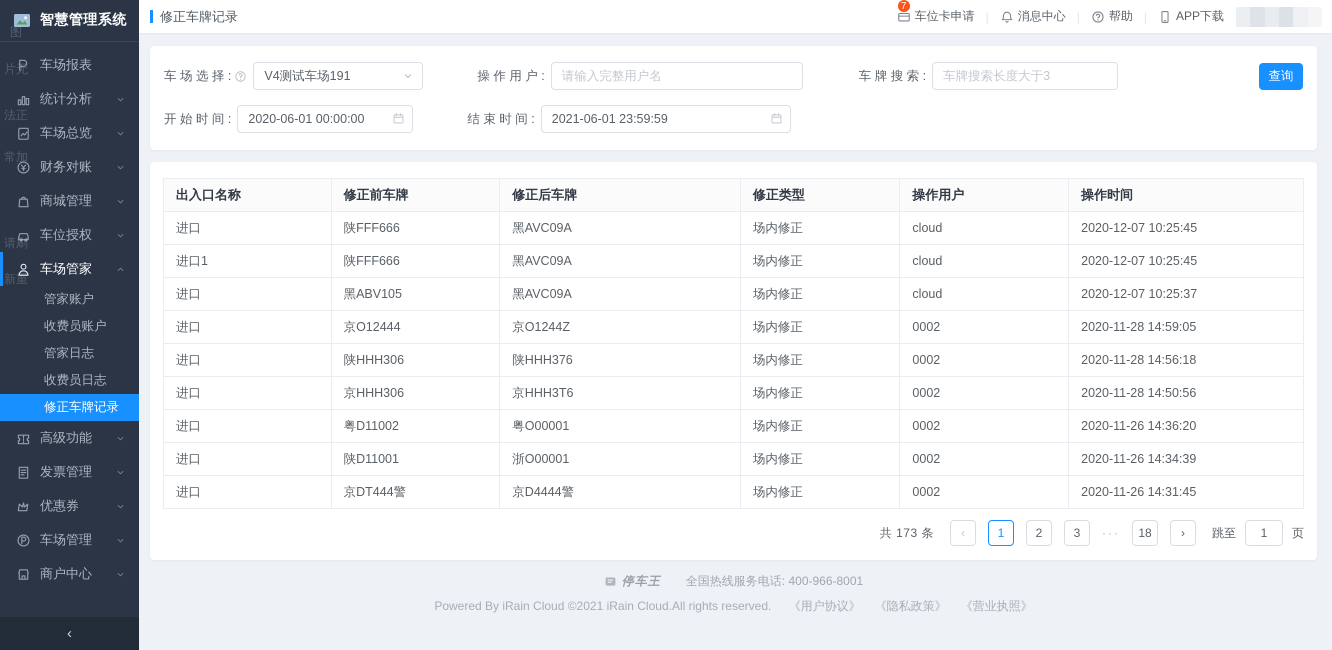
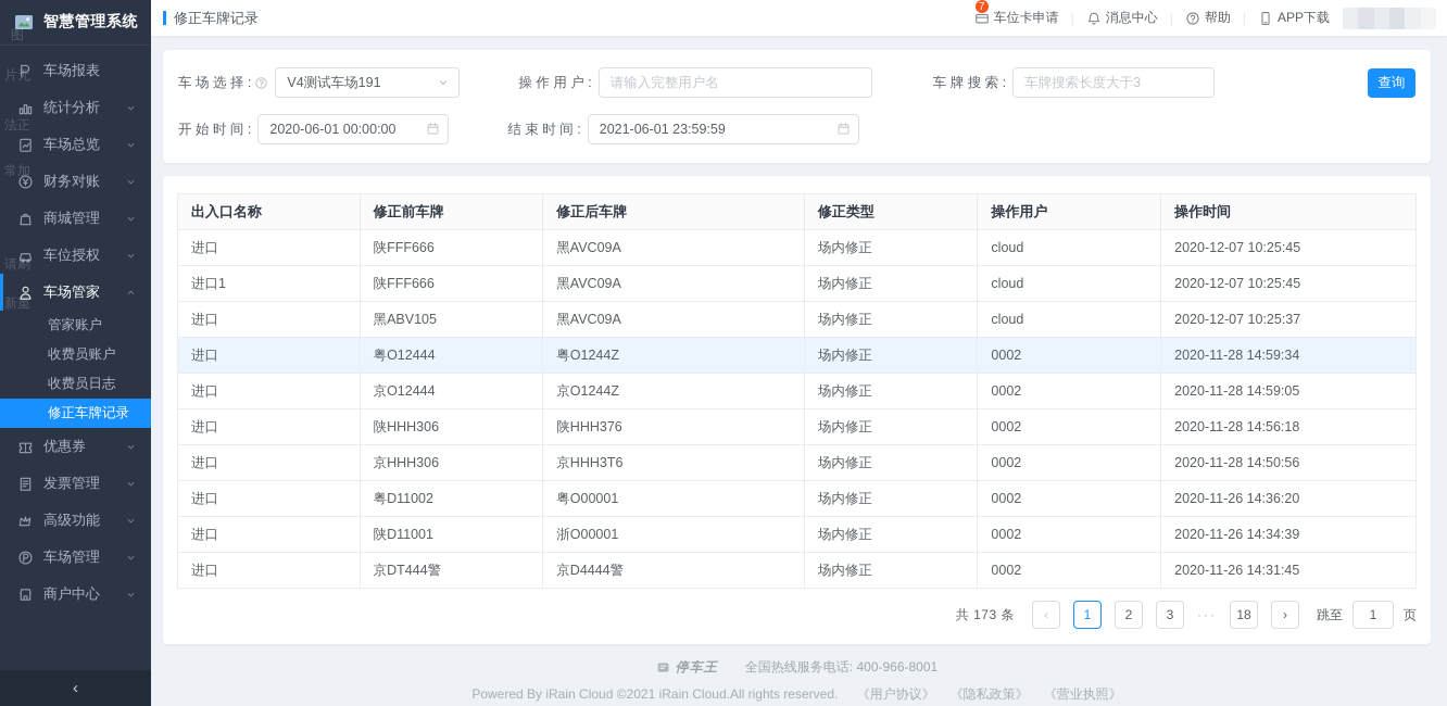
  智慧管理系统
  图
  片无
  法正
  常加
  请刷
  新重
  车场报表
  统计分析
  车场总览
  财务对账
  商城管理
  车位授权
  车场管家
  管家账户
  收费员账户
- 管家日志
  收费员日志
  修正车牌记录
- 高级功能
+ 优惠券
  发票管理
- 优惠券
+ 高级功能
  车场管理
  商户中心
  ‹
  修正车牌记录
  车位卡申请
  7
  消息中心
  |
  帮助
  |
  APP下载
  车 场 选 择 :
  V4测试车场191
  操 作 用 户 :
  请输入完整用户名
  车 牌 搜 索 :
  车牌搜索长度大于3
  查询
  开 始 时 间 :
  2020-06-01 00:00:00
  结 束 时 间 :
  2021-06-01 23:59:59
  出入口名称	修正前车牌	修正后车牌	修正类型	操作用户	操作时间
  进口	陕FFF666	黑AVC09A	场内修正	cloud	2020-12-07 10:25:45
  进口1	陕FFF666	黑AVC09A	场内修正	cloud	2020-12-07 10:25:45
  进口	黑ABV105	黑AVC09A	场内修正	cloud	2020-12-07 10:25:37
+ 进口	粤O12444	粤O1244Z	场内修正	0002	2020-11-28 14:59:34
  进口	京O12444	京O1244Z	场内修正	0002	2020-11-28 14:59:05
  进口	陕HHH306	陕HHH376	场内修正	0002	2020-11-28 14:56:18
  进口	京HHH306	京HHH3T6	场内修正	0002	2020-11-28 14:50:56
  进口	粤D11002	粤O00001	场内修正	0002	2020-11-26 14:36:20
  进口	陕D11001	浙O00001	场内修正	0002	2020-11-26 14:34:39
  进口	京DT444警	京D4444警	场内修正	0002	2020-11-26 14:31:45
  共 173 条
  ‹
  1
  2
  3
  ···
  18
  ›
  跳至
  1
  页
  停车王
  全国热线服务电话: 400-966-8001
  Powered By iRain Cloud ©2021 iRain Cloud.All rights reserved. 《用户协议》 《隐私政策》 《营业执照》
